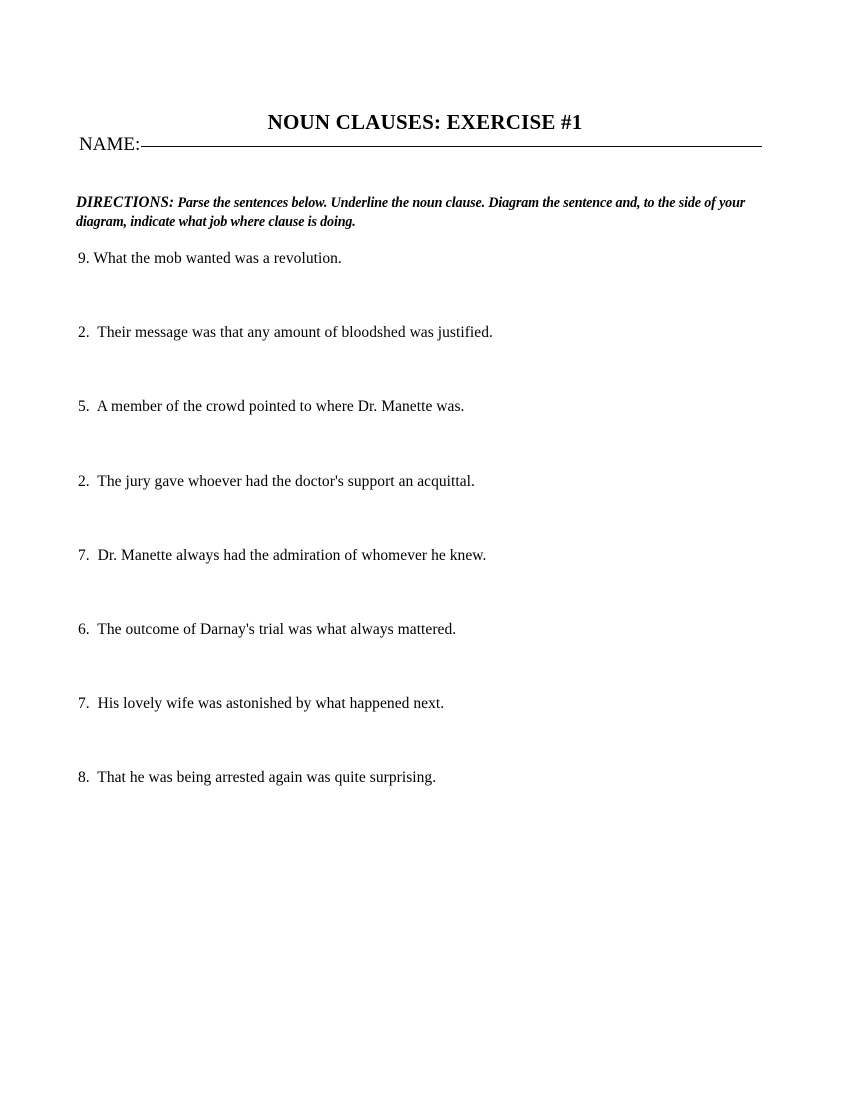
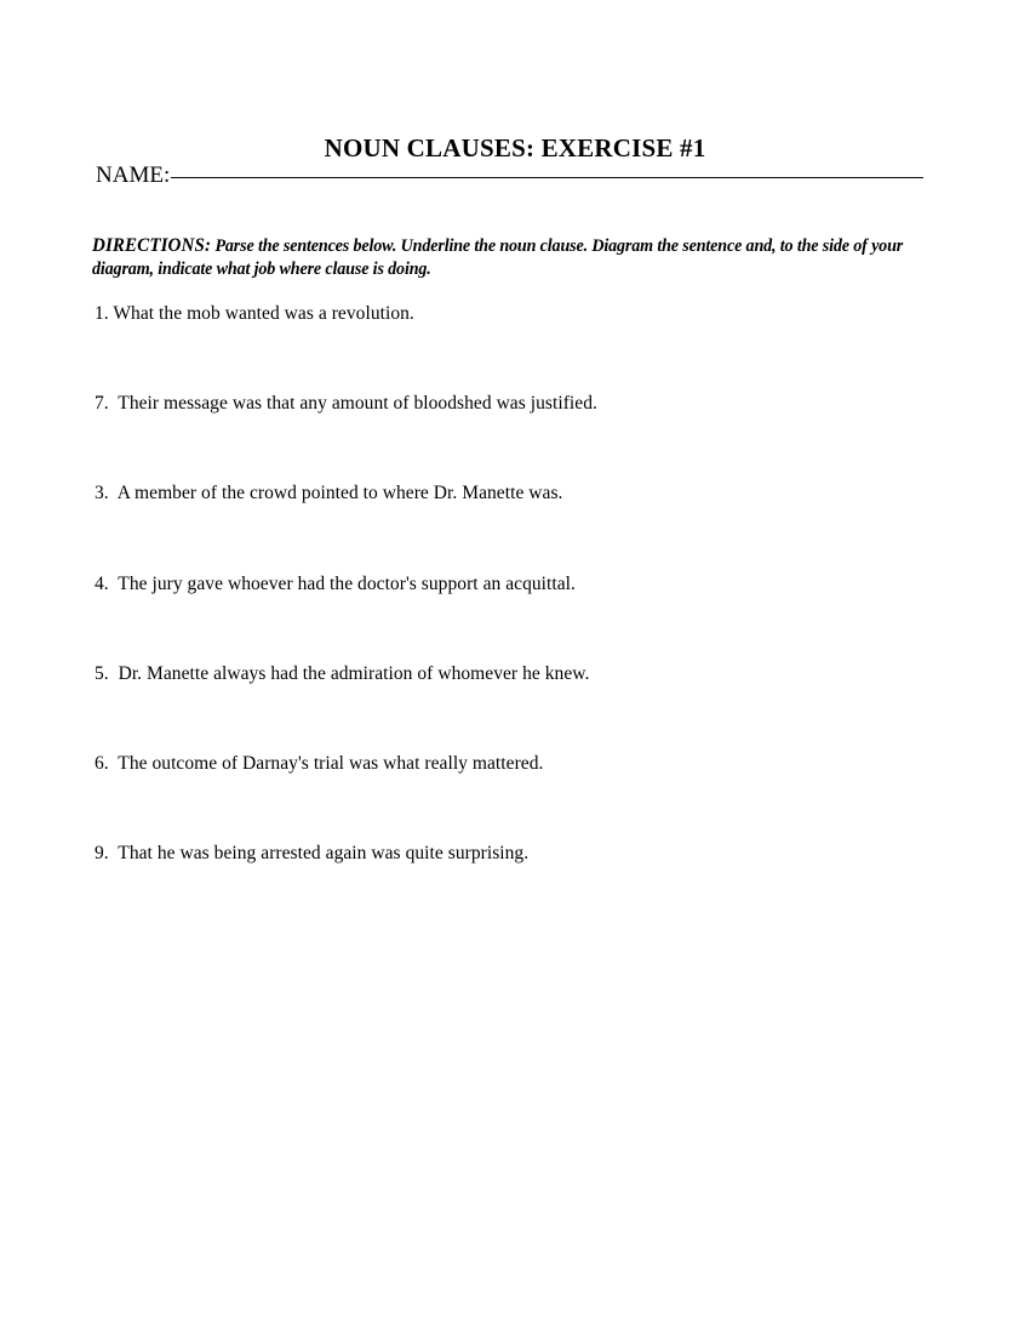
  NOUN CLAUSES: EXERCISE #1
  NAME:
  DIRECTIONS: Parse the sentences below. Underline the noun clause. Diagram the sentence and, to the side of your diagram, indicate what job where clause is doing.
- 9. What the mob wanted was a revolution.
+ 1. What the mob wanted was a revolution.
- 2. Their message was that any amount of bloodshed was justified.
+ 7. Their message was that any amount of bloodshed was justified.
- 5. A member of the crowd pointed to where Dr. Manette was.
+ 3. A member of the crowd pointed to where Dr. Manette was.
- 2. The jury gave whoever had the doctor's support an acquittal.
+ 4. The jury gave whoever had the doctor's support an acquittal.
- 7. Dr. Manette always had the admiration of whomever he knew.
+ 5. Dr. Manette always had the admiration of whomever he knew.
- 6. The outcome of Darnay's trial was what always mattered.
+ 6. The outcome of Darnay's trial was what really mattered.
- 7. His lovely wife was astonished by what happened next.
- 8. That he was being arrested again was quite surprising.
+ 9. That he was being arrested again was quite surprising.
